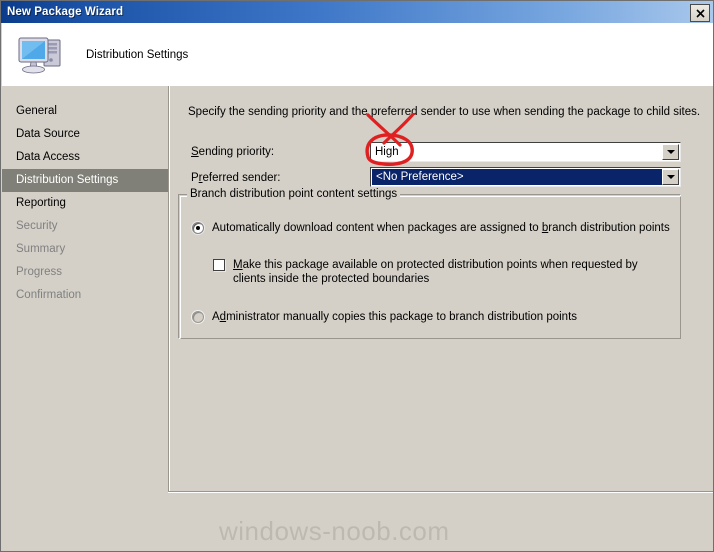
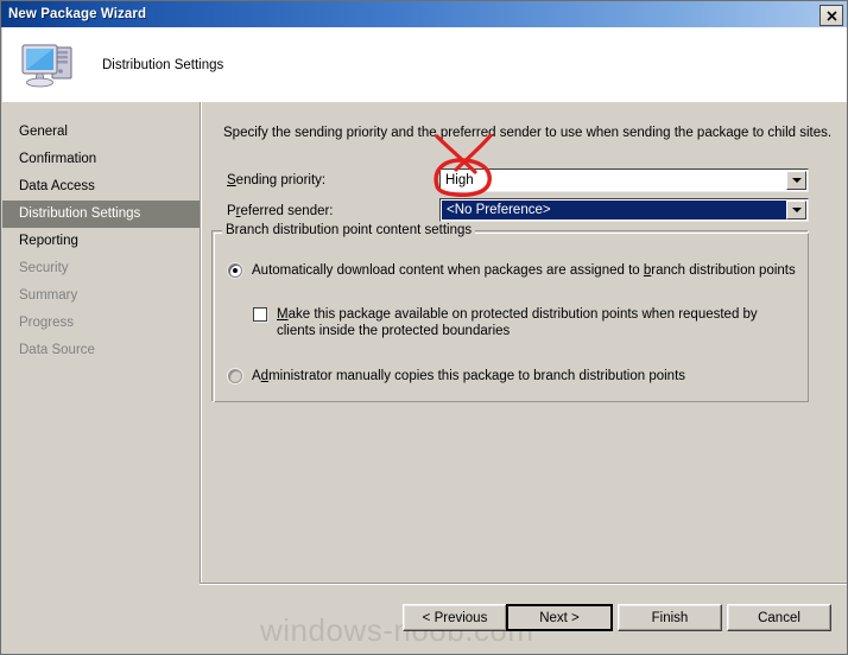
  New Package Wizard
  Distribution Settings
  General
- Data Source
+ Confirmation
  Data Access
  Distribution Settings
  Reporting
  Security
  Summary
  Progress
- Confirmation
+ Data Source
  Specify the sending priority and the preferred sender to use when sending the package to child sites.
  Sending priority:
  High
  Preferred sender:
  <No Preference>
  Branch distribution point content settings
  Automatically download content when packages are assigned to branch distribution points
  Make this package available on protected distribution points when requested by clients inside the protected boundaries
  Administrator manually copies this package to branch distribution points
+ < Previous
+ Next >
+ Finish
+ Cancel
